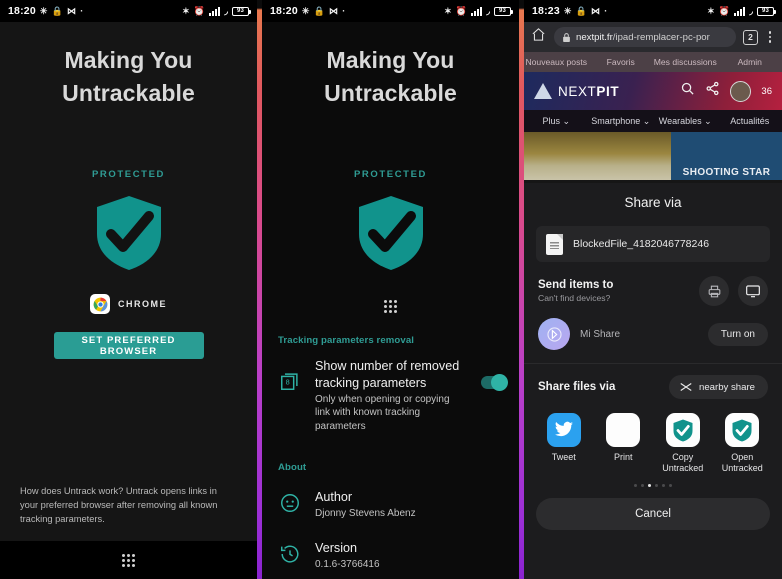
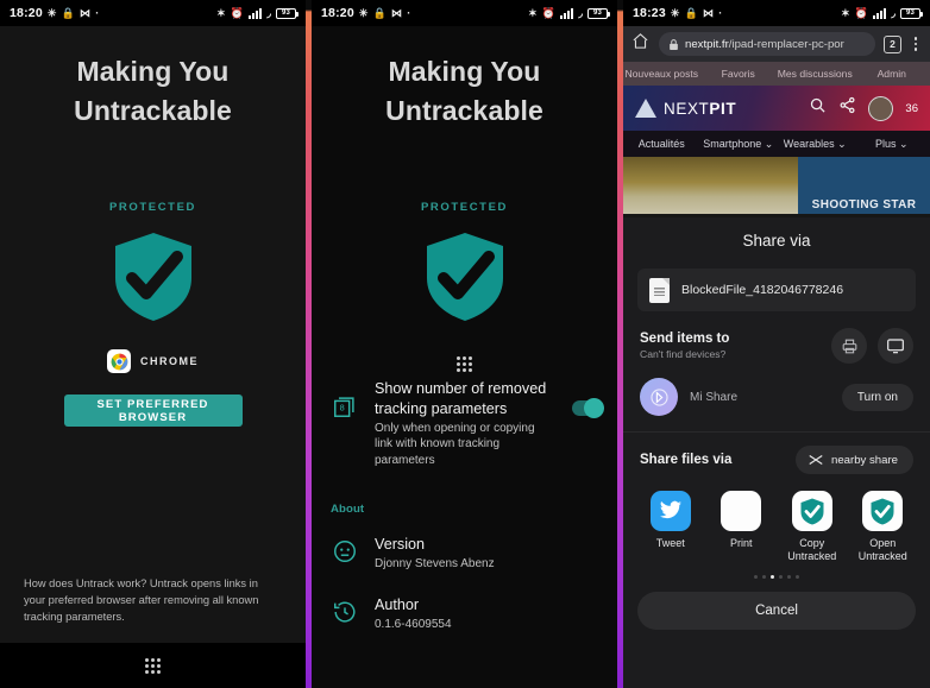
  18:20
  ✳
  🔒
  ⋈
  ·
  ✶
  ⏰
  ◞
  Making You
  Untrackable
  PROTECTED
  CHROME
  SET PREFERRED BROWSER
  How does Untrack work? Untrack opens links in your preferred browser after removing all known tracking parameters.
  18:20
  ✳
  🔒
  ⋈
  ·
  ✶
  ⏰
  ◞
  Making You
  Untrackable
  PROTECTED
- Tracking parameters removal
  8
  Show number of removed tracking parameters
  Only when opening or copying link with known tracking parameters
  About
- Author
+ Version
  Djonny Stevens Abenz
- Version
+ Author
- 0.1.6-3766416
+ 0.1.6-4609554
  18:23
  ✳
  🔒
  ⋈
  ·
  ✶
  ⏰
  ◞
  nextpit.fr/ipad-remplacer-pc-por
  2
  Nouveaux posts
  Favoris
  Mes discussions
  Admin
  NEXTPIT
  36
- Plus ⌄
+ Actualités
  Smartphone ⌄
  Wearables ⌄
- Actualités
+ Plus ⌄
  SHOOTING STAR
  Share via
  BlockedFile_4182046778246
  Send items to
  Can't find devices?
  Mi Share
  Turn on
  Share files via
  nearby share
  Tweet
  Print
  Copy Untracked
  Open Untracked
  Cancel
